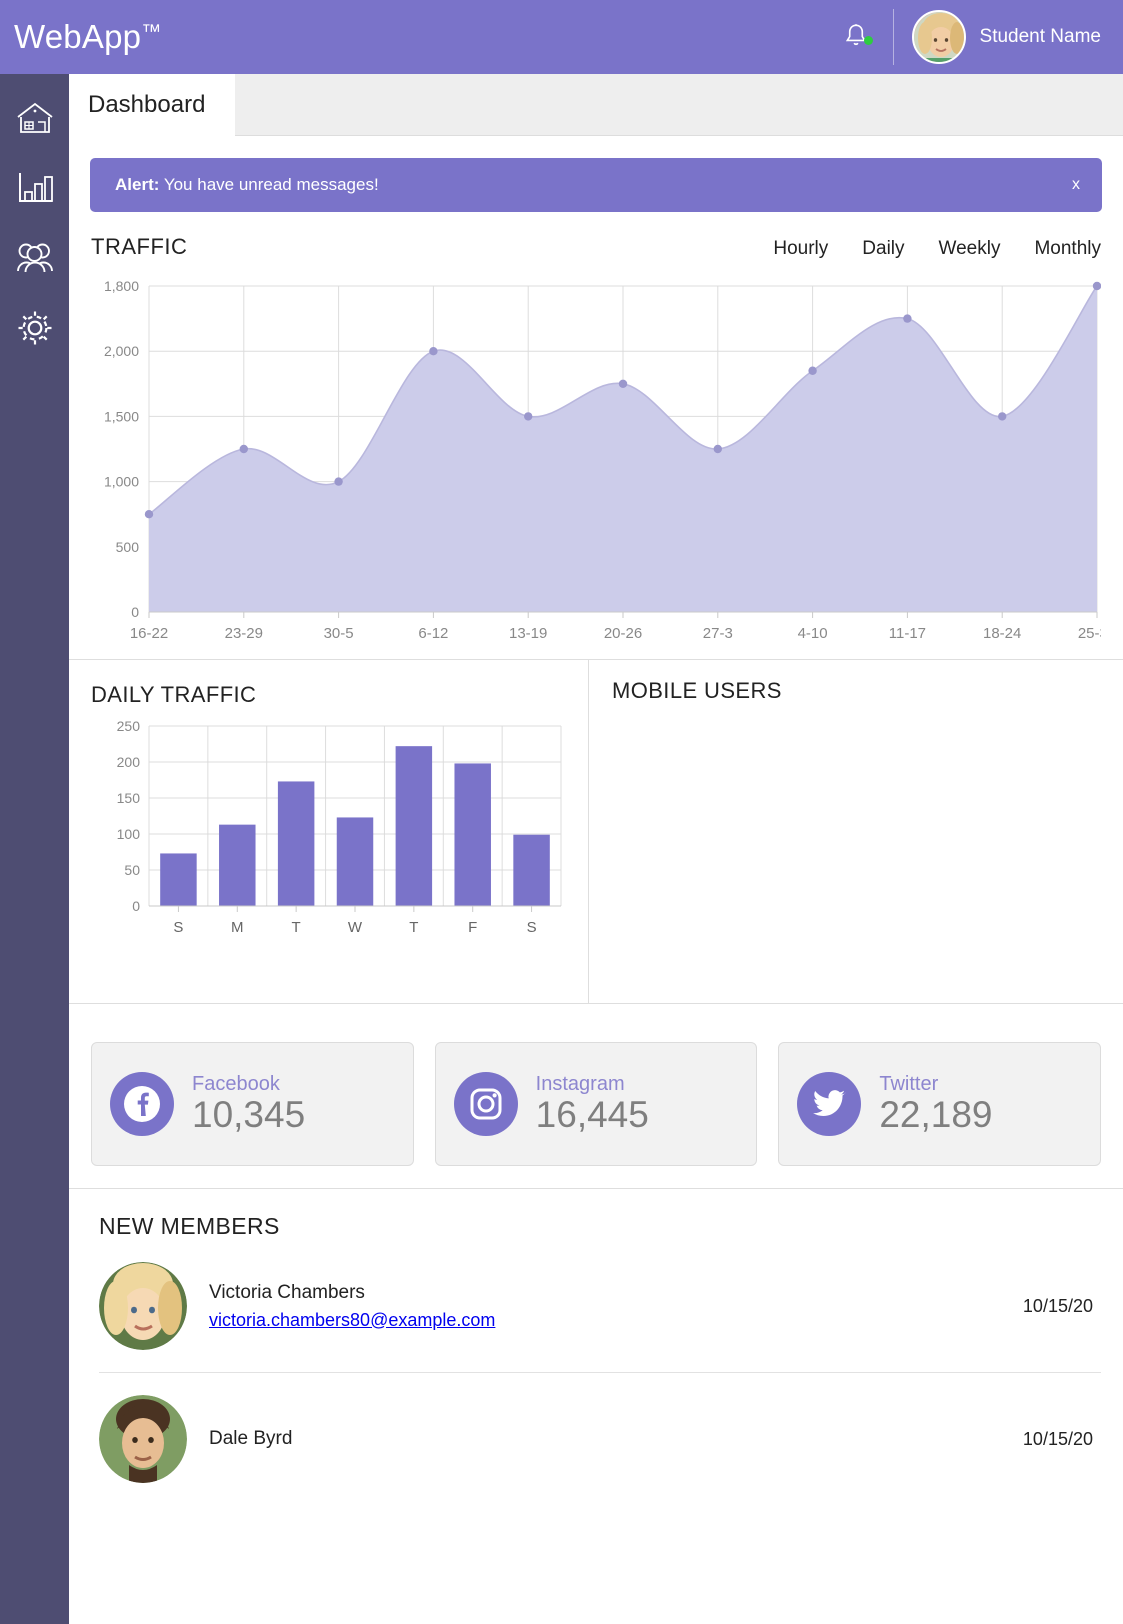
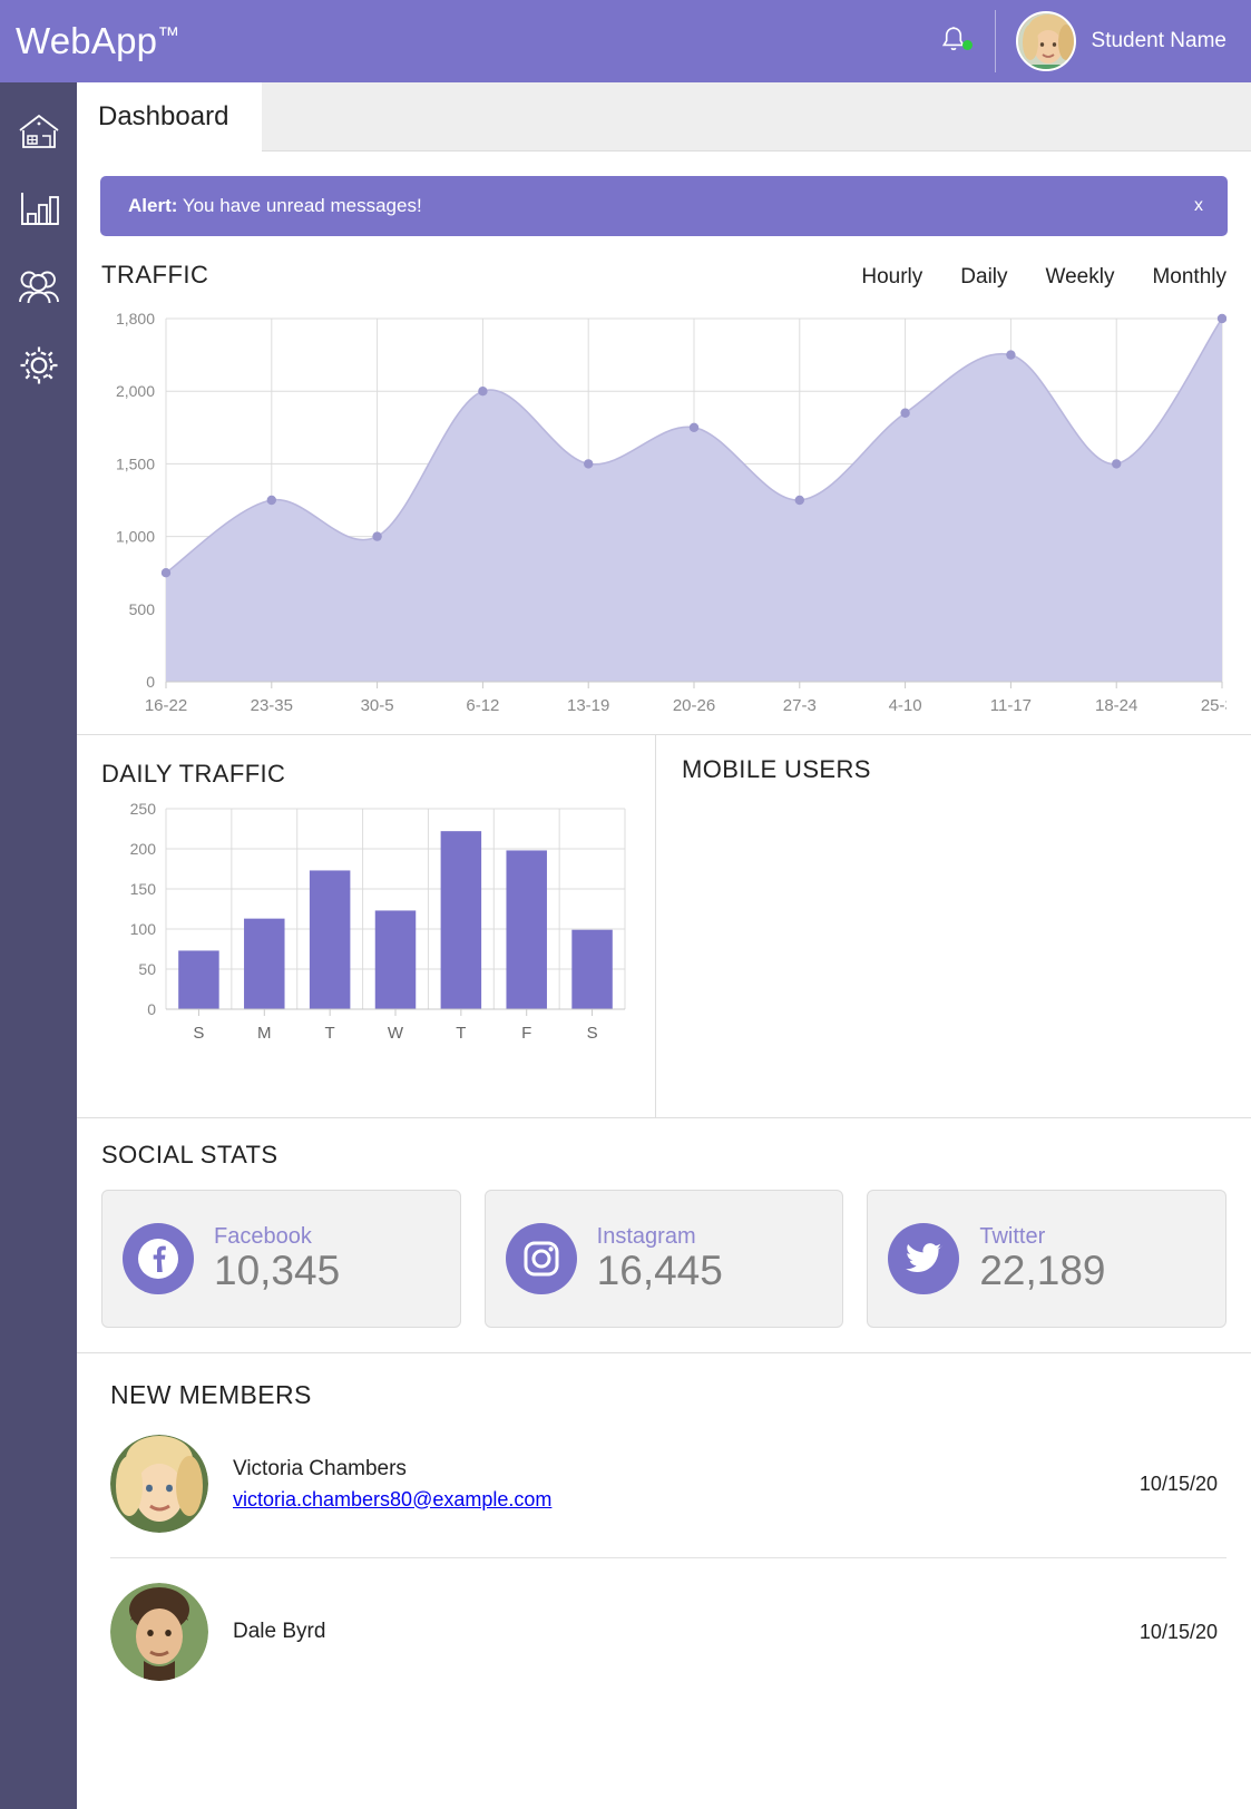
  WebApp™
  Student Name
  Dashboard
  Alert: You have unread messages!
  x
  TRAFFIC
  Hourly
  Daily
  Weekly
  Monthly
  0
  500
  1,000
  1,500
  2,000
  1,800
  16-22
- 23-29
+ 23-35
  30-5
  6-12
  13-19
  20-26
  27-3
  4-10
  11-17
  18-24
  DAILY TRAFFIC
  0
  50
  100
  150
  200
  250
  S
  M
  T
  W
  T
  F
  S
  MOBILE USERS
+ SOCIAL STATS
  Facebook
  10,345
  Instagram
  16,445
  Twitter
  22,189
  NEW MEMBERS
  Victoria Chambers
  victoria.chambers80@example.com
  10/15/20
  Dale Byrd
  10/15/20
